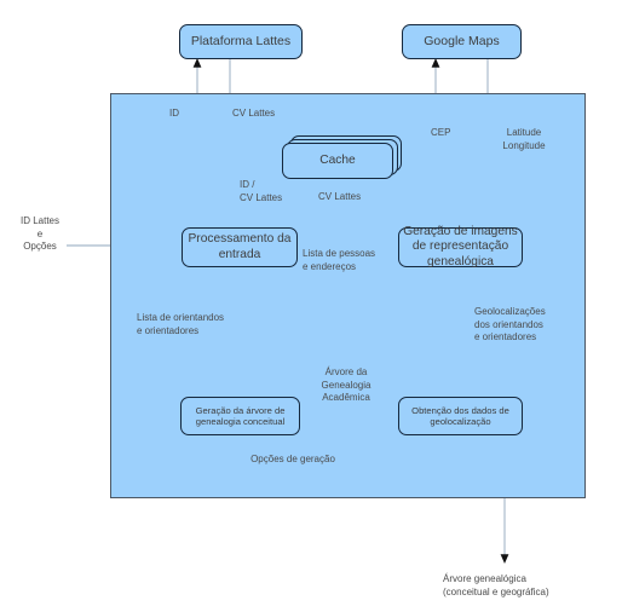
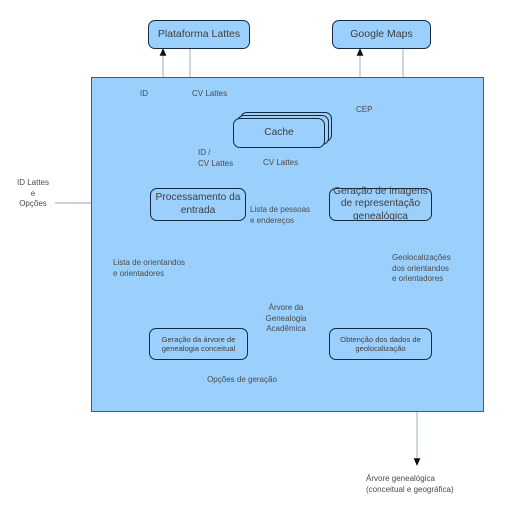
  Plataforma Lattes
  Google Maps
  Cache
  Processamento da entrada
  Geração de imagens de representação genealógica
  Geração da árvore de genealogia conceitual
  Obtenção dos dados de geolocalização
  ID Lattes
  e
  Opções
  ID
  CV Lattes
  ID /
  CV Lattes
  CV Lattes
  CEP
- Latitude
- Longitude
  Lista de pessoas
  e endereços
  Lista de orientandos
  e orientadores
  Geolocalizações
  dos orientandos
  e orientadores
  Árvore da
  Genealogia
  Acadêmica
  Opções de geração
  Árvore genealógica
  (conceitual e geográfica)
